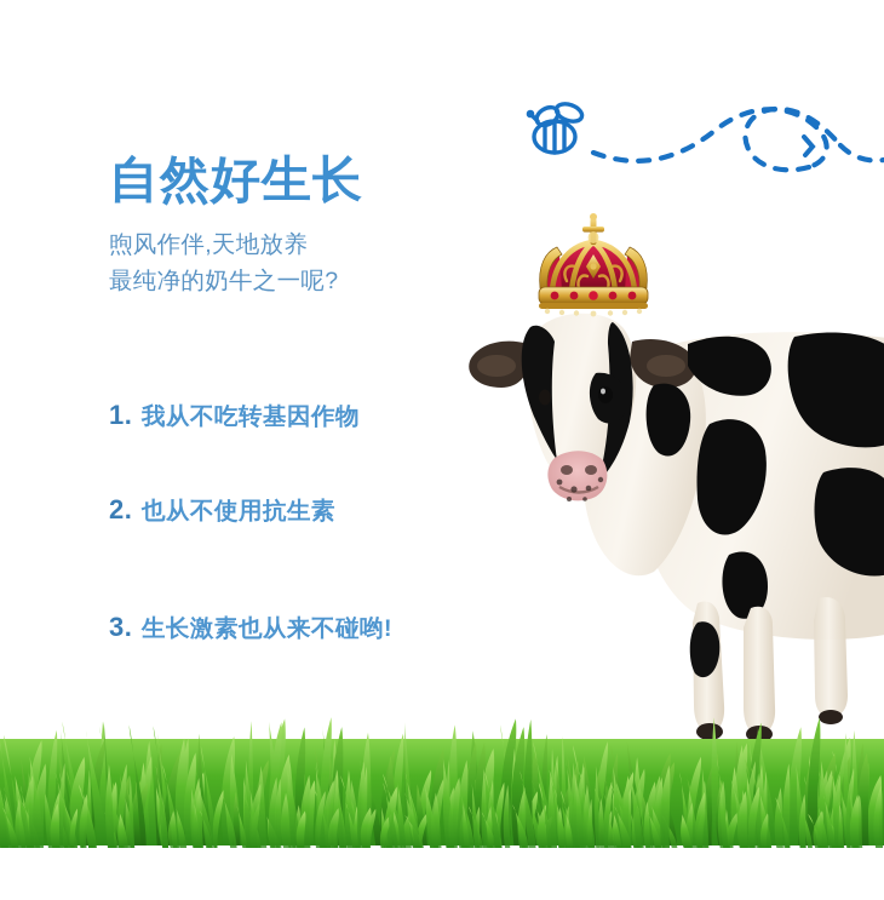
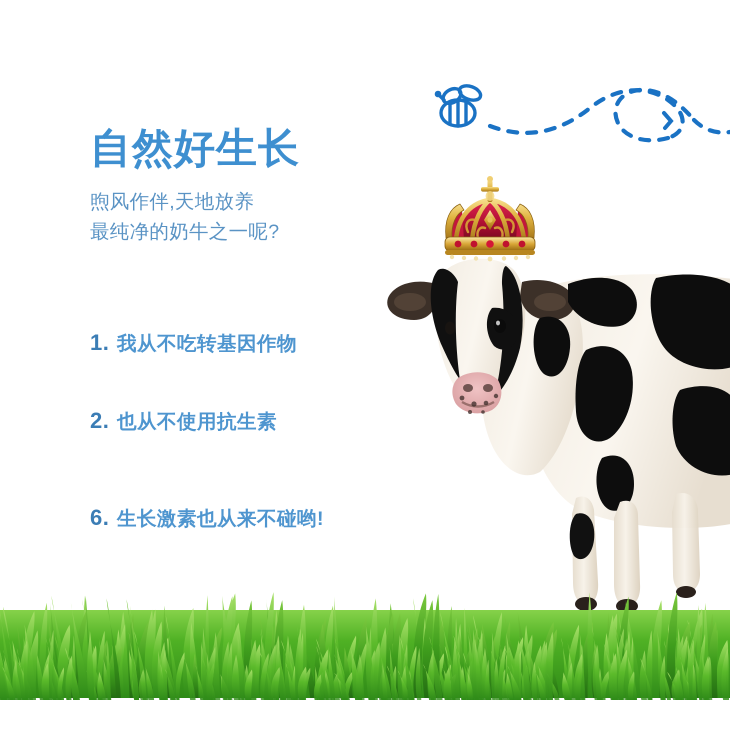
  自然好生长
  煦风作伴,天地放养
  最纯净的奶牛之一呢?
  1.
  我从不吃转基因作物
  2.
  也从不使用抗生素
- 3.
+ 6.
  生长激素也从来不碰哟!
